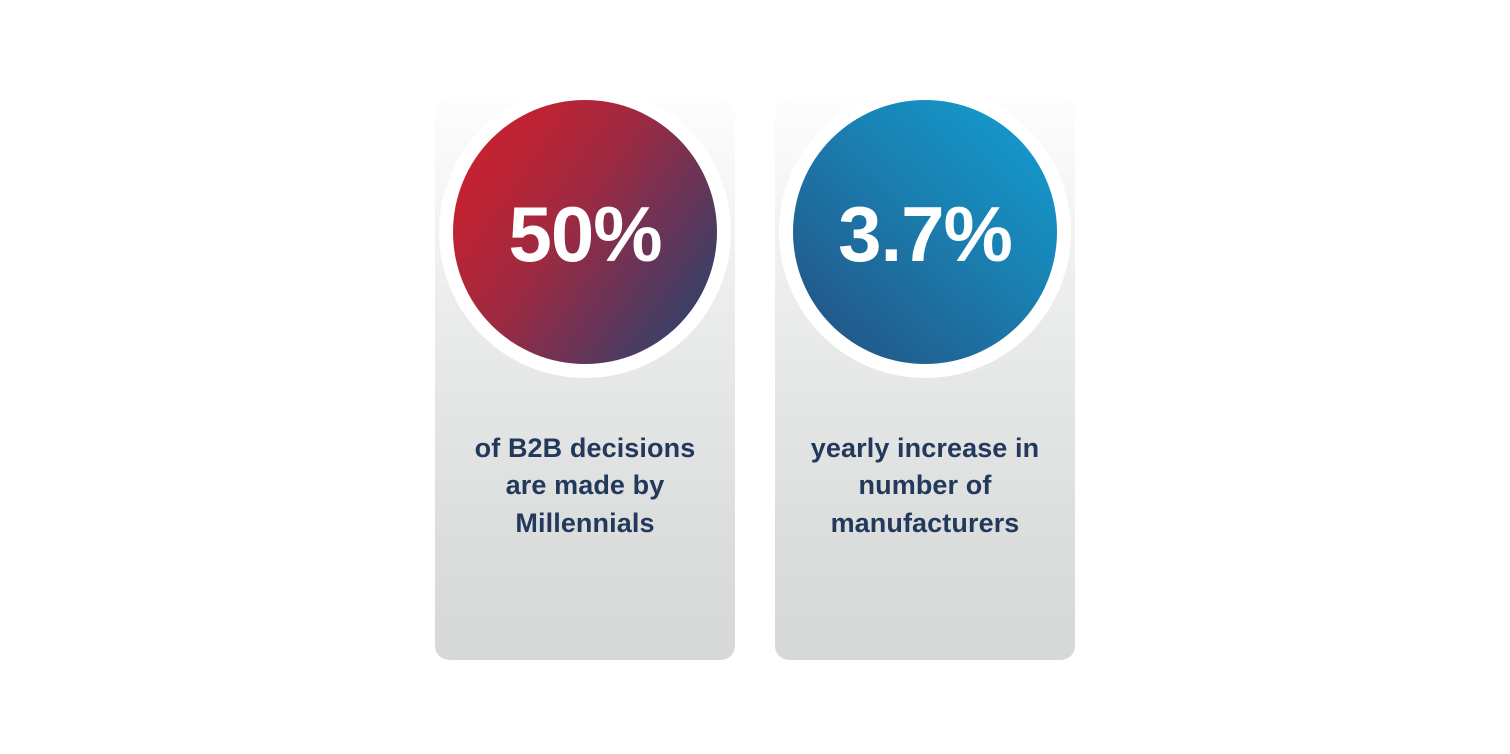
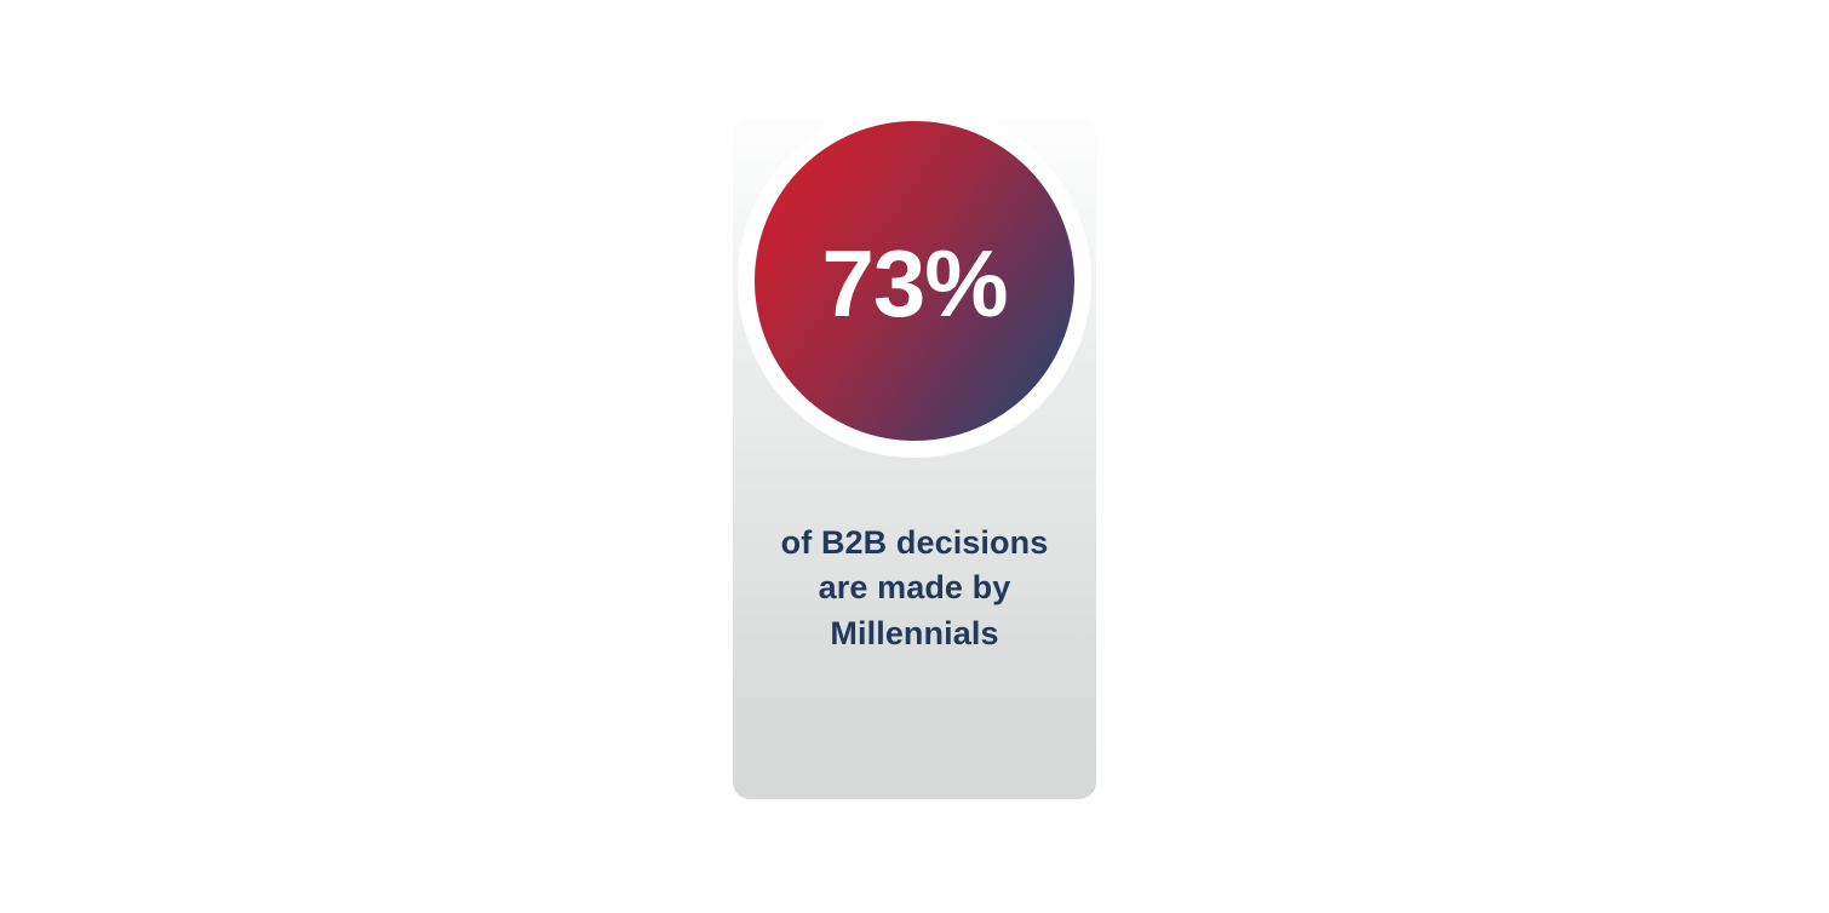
- 50%
+ 73%
  of B2B decisions are made by Millennials
- 3.7%
- yearly increase in number of manufacturers
